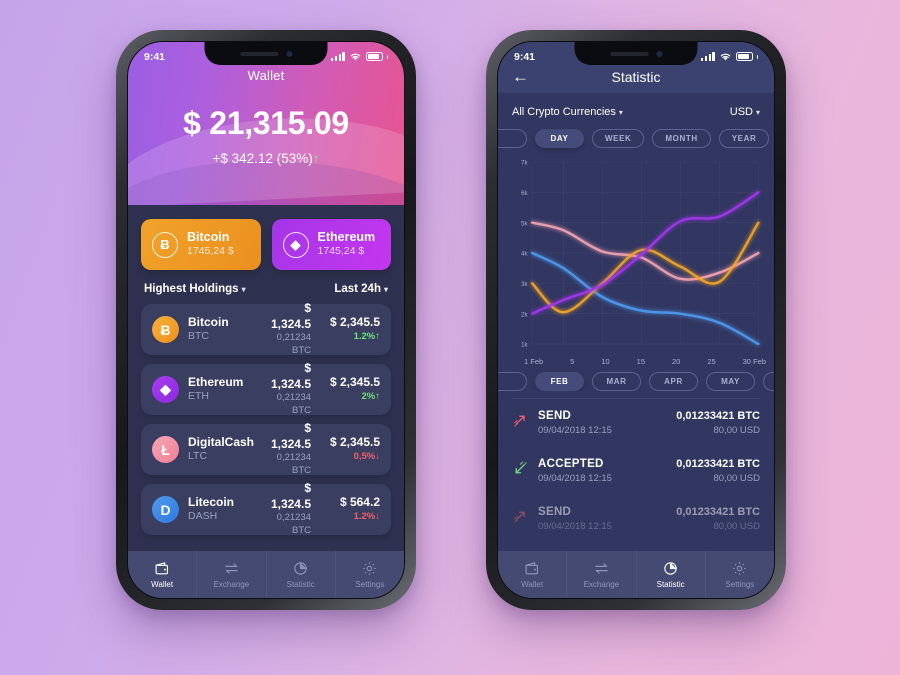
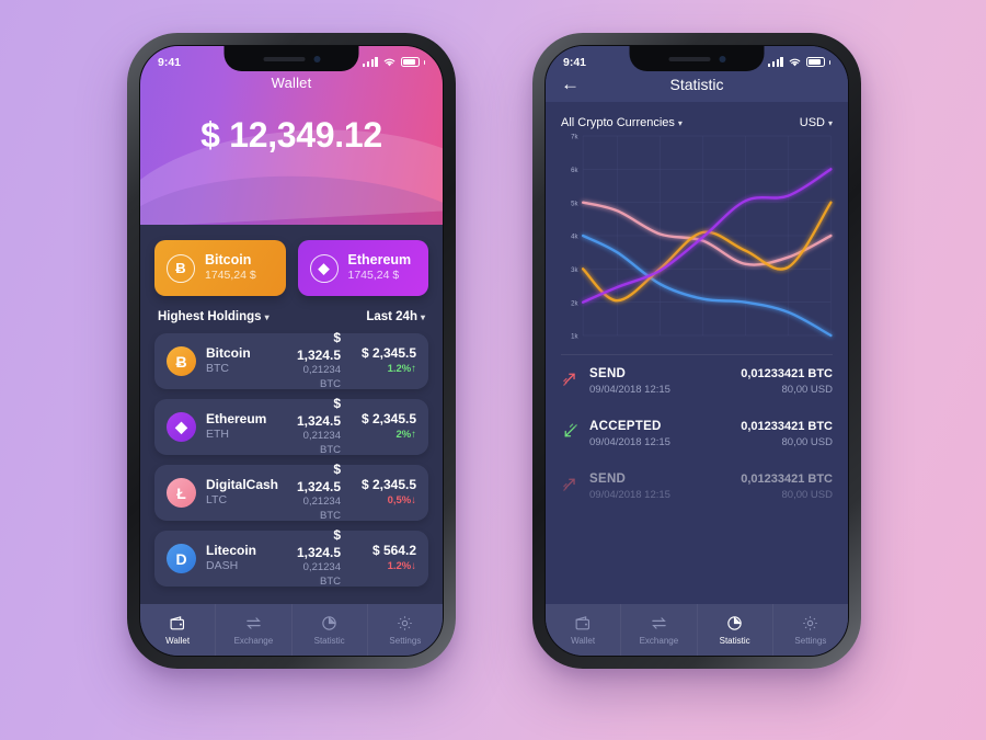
  9:41
  Wallet
- $ 21,315.09
+ $ 12,349.12
- +$ 342.12 (53%)↑
  Ƀ
  Bitcoin
  1745,24 $
  ◆
  Ethereum
  1745,24 $
  Highest Holdings ▾
  Last 24h ▾
  Ƀ
  Bitcoin
  BTC
  $ 1,324.5
  0,21234 BTC
  $ 2,345.5
  1.2%↑
  ◆
  Ethereum
  ETH
  $ 1,324.5
  0,21234 BTC
  $ 2,345.5
  2%↑
  Ł
  DigitalCash
  LTC
  $ 1,324.5
  0,21234 BTC
  $ 2,345.5
  0,5%↓
  D
  Litecoin
  DASH
  $ 1,324.5
  0,21234 BTC
  $ 564.2
  1.2%↓
  Wallet
  Exchange
  Statistic
  Settings
  9:41
  ←
  Statistic
  All Crypto Currencies ▾
  USD ▾
- DAY
- WEEK
- MONTH
- YEAR
- 1 Feb
- 5
- 10
- 15
- 20
- 25
- 30 Feb
- FEB
- MAR
- APR
- MAY
  SEND
  09/04/2018 12:15
  0,01233421 BTC
  80,00 USD
  ACCEPTED
  09/04/2018 12:15
  0,01233421 BTC
  80,00 USD
  SEND
  09/04/2018 12:15
  0,01233421 BTC
  80,00 USD
  Wallet
  Exchange
  Statistic
  Settings
